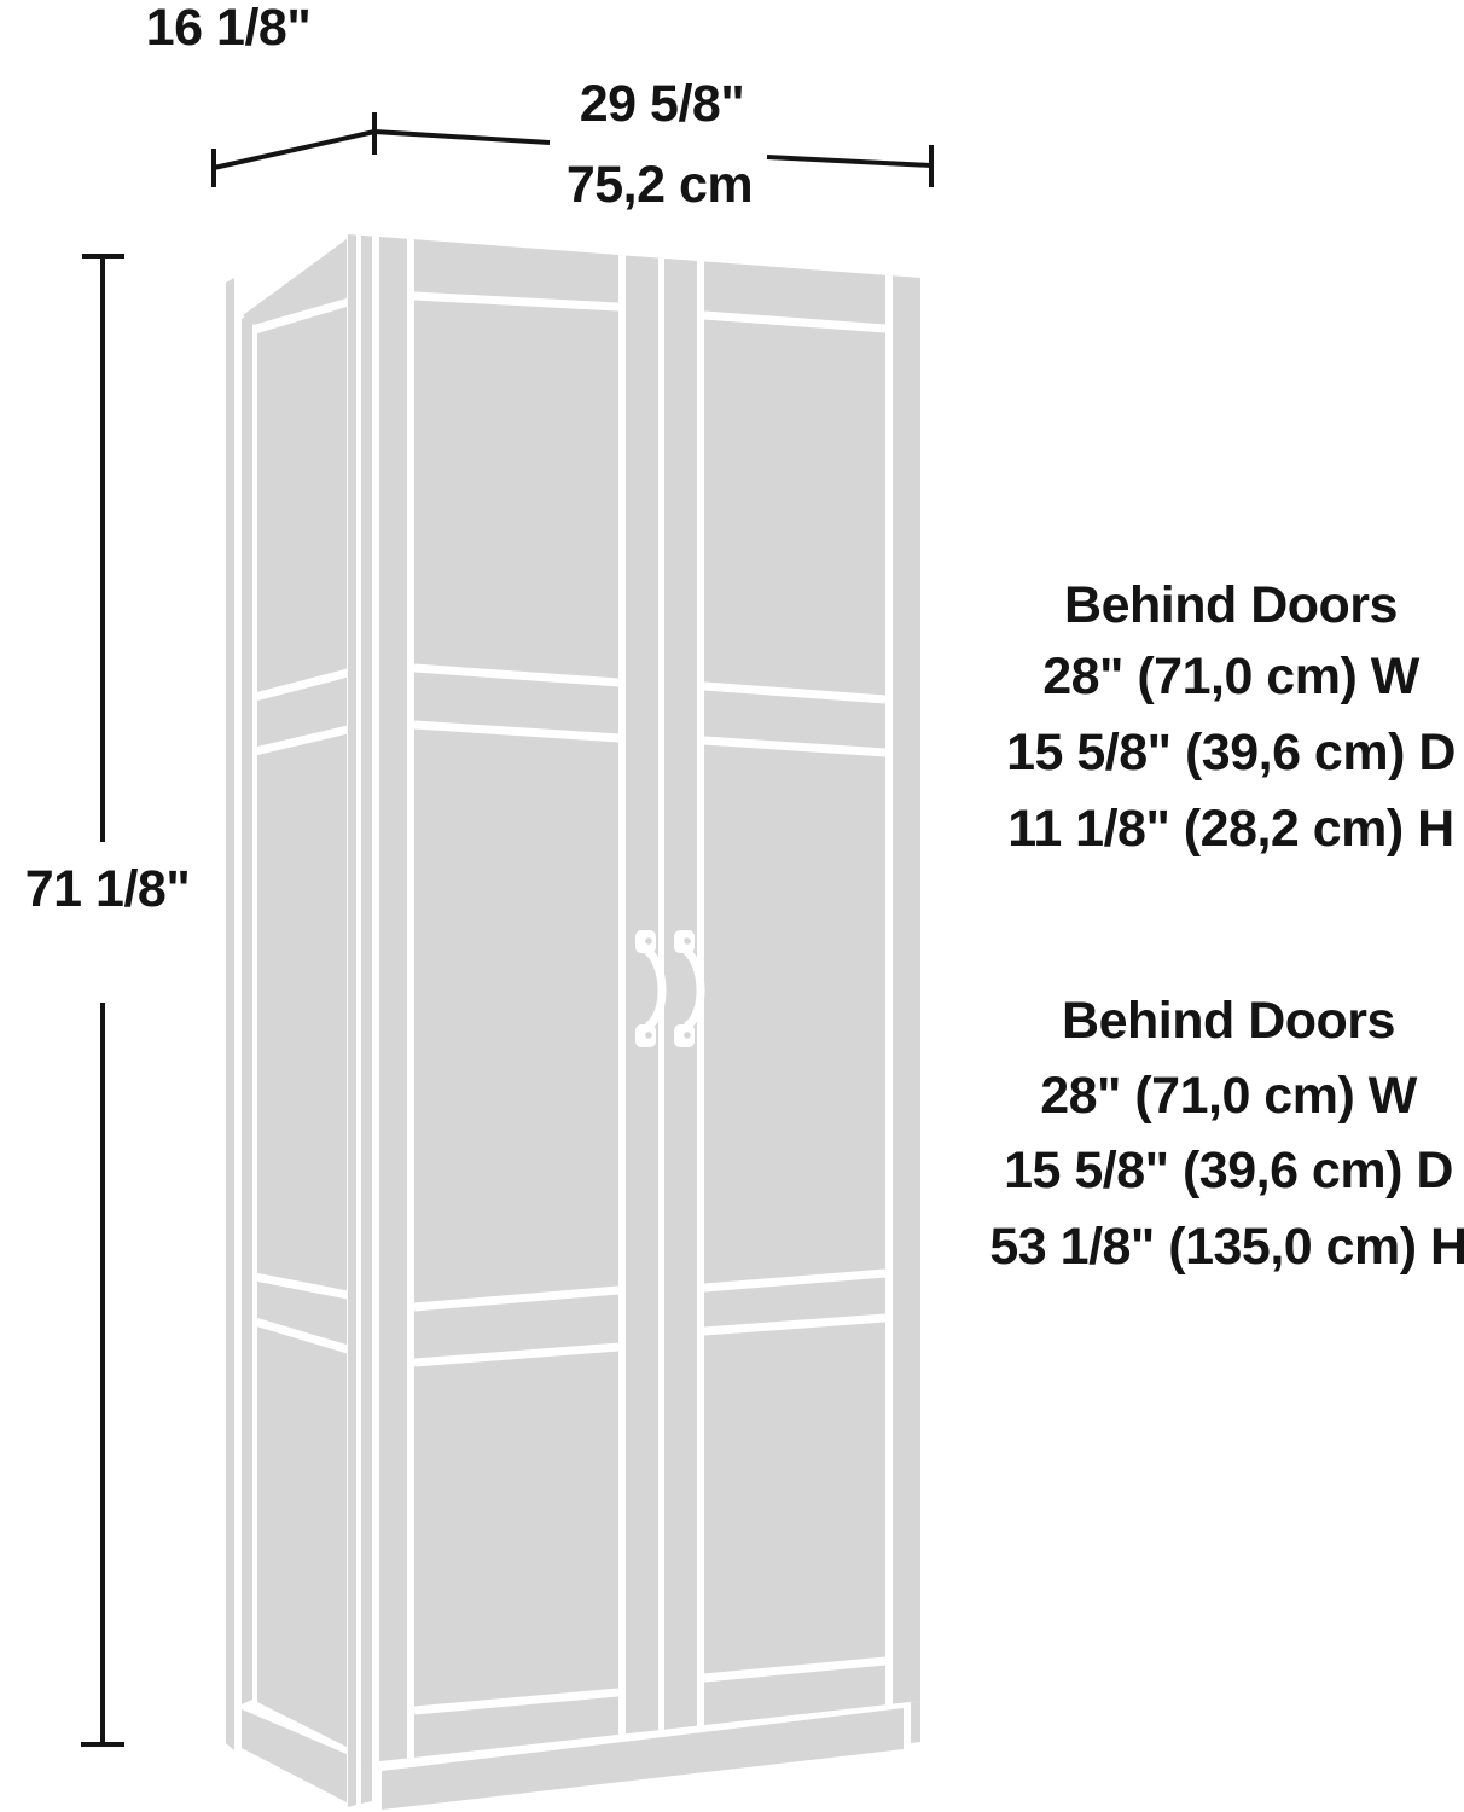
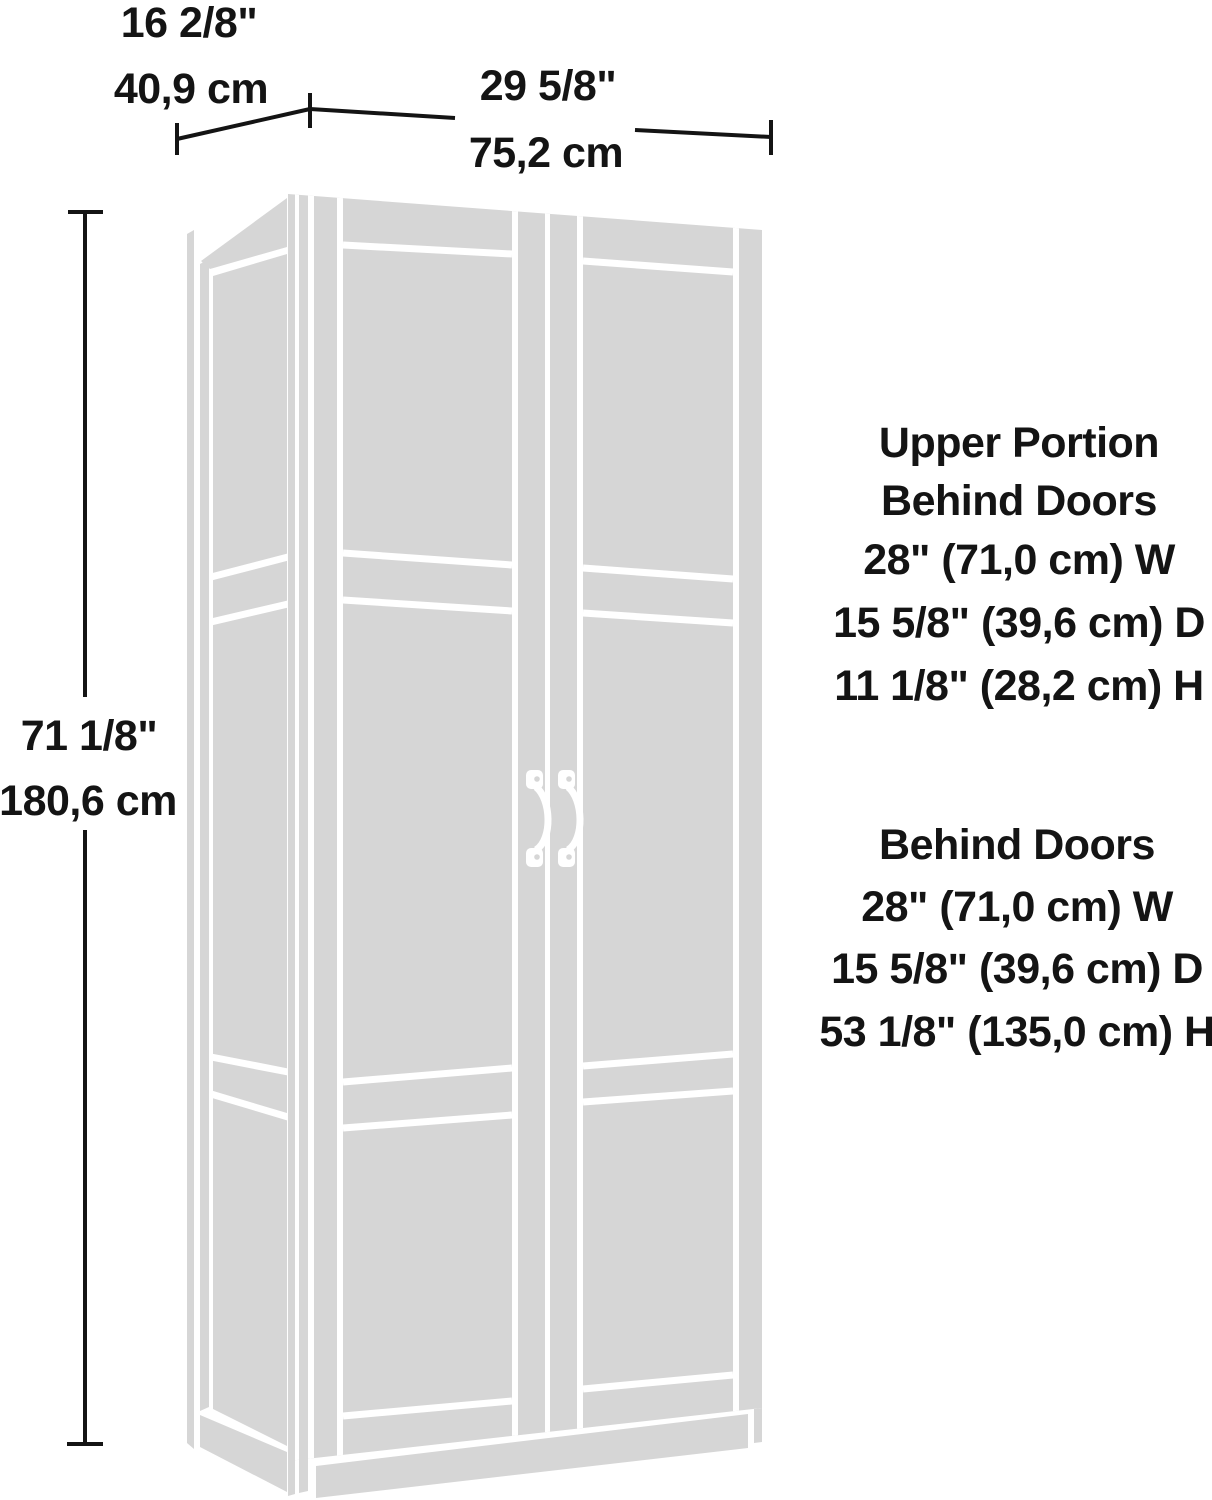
- 16 1/8"
+ 16 2/8"
+ 40,9 cm
  29 5/8"
  75,2 cm
  71 1/8"
+ 180,6 cm
+ Upper Portion
  Behind Doors
  28" (71,0 cm) W
  15 5/8" (39,6 cm) D
  11 1/8" (28,2 cm) H
  Behind Doors
  28" (71,0 cm) W
  15 5/8" (39,6 cm) D
  53 1/8" (135,0 cm) H
